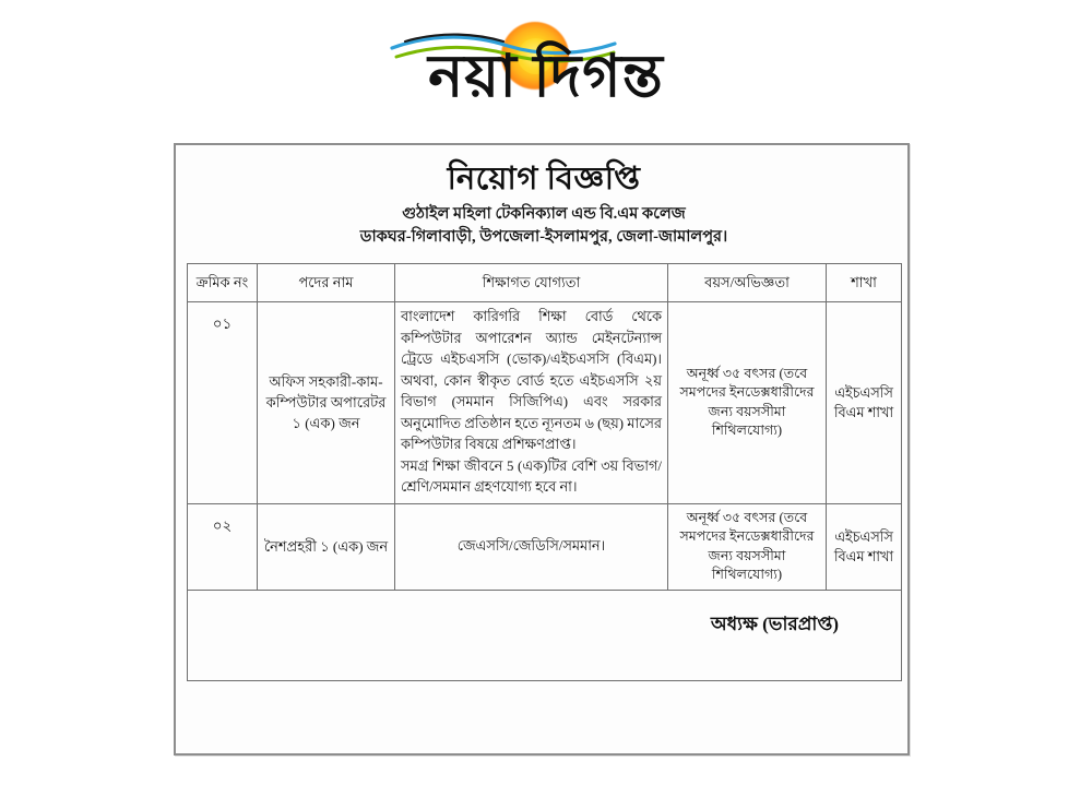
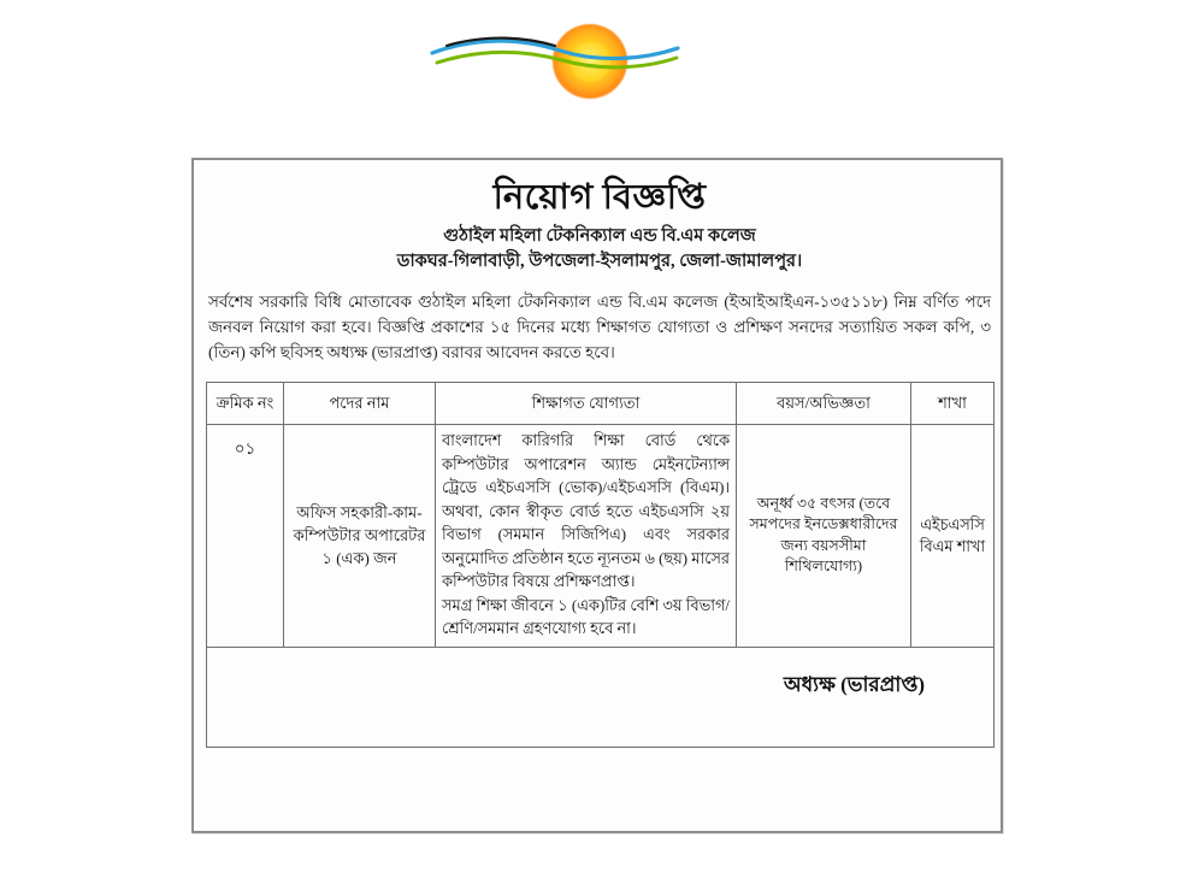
- নয়া দিগন্ত
  নিয়োগ বিজ্ঞপ্তি
  গুঠাইল মহিলা টেকনিক্যাল এন্ড বি.এম কলেজ
  ডাকঘর-গিলাবাড়ী, উপজেলা-ইসলামপুর, জেলা-জামালপুর।
+ সর্বশেষ সরকারি বিধি মোতাবেক গুঠাইল মহিলা টেকনিক্যাল এন্ড বি.এম কলেজ (ইআইআইএন-১৩৫১১৮) নিম্ন বর্ণিত পদে জনবল নিয়োগ করা হবে। বিজ্ঞপ্তি প্রকাশের ১৫ দিনের মধ্যে শিক্ষাগত যোগ্যতা ও প্রশিক্ষণ সনদের সত্যায়িত সকল কপি, ৩ (তিন) কপি ছবিসহ অধ্যক্ষ (ভারপ্রাপ্ত) বরাবর আবেদন করতে হবে।
  ক্রমিক নং	পদের নাম	শিক্ষাগত যোগ্যতা	বয়স/অভিজ্ঞতা	শাখা
- ০১	অফিস সহকারী-কাম-কম্পিউটার অপারেটর ১ (এক) জন	বাংলাদেশ কারিগরি শিক্ষা বোর্ড থেকে কম্পিউটার অপারেশন অ্যান্ড মেইনটেন্যান্স ট্রেডে এইচএসসি (ভোক)/এইচএসসি (বিএম)। অথবা, কোন স্বীকৃত বোর্ড হতে এইচএসসি ২য় বিভাগ (সমমান সিজিপিএ) এবং সরকার অনুমোদিত প্রতিষ্ঠান হতে ন্যূনতম ৬ (ছয়) মাসের কম্পিউটার বিষয়ে প্রশিক্ষণপ্রাপ্ত। সমগ্র শিক্ষা জীবনে 5 (এক)টির বেশি ৩য় বিভাগ/শ্রেণি/সমমান গ্রহণযোগ্য হবে না।	অনূর্ধ্ব ৩৫ বৎসর (তবে সমপদের ইনডেক্সধারীদের জন্য বয়সসীমা শিথিলযোগ্য)	এইচএসসি বিএম শাখা
+ ০১	অফিস সহকারী-কাম-কম্পিউটার অপারেটর ১ (এক) জন	বাংলাদেশ কারিগরি শিক্ষা বোর্ড থেকে কম্পিউটার অপারেশন অ্যান্ড মেইনটেন্যান্স ট্রেডে এইচএসসি (ভোক)/এইচএসসি (বিএম)। অথবা, কোন স্বীকৃত বোর্ড হতে এইচএসসি ২য় বিভাগ (সমমান সিজিপিএ) এবং সরকার অনুমোদিত প্রতিষ্ঠান হতে ন্যূনতম ৬ (ছয়) মাসের কম্পিউটার বিষয়ে প্রশিক্ষণপ্রাপ্ত। সমগ্র শিক্ষা জীবনে ১ (এক)টির বেশি ৩য় বিভাগ/শ্রেণি/সমমান গ্রহণযোগ্য হবে না।	অনূর্ধ্ব ৩৫ বৎসর (তবে সমপদের ইনডেক্সধারীদের জন্য বয়সসীমা শিথিলযোগ্য)	এইচএসসি বিএম শাখা
- ০২	নৈশপ্রহরী ১ (এক) জন	জেএসসি/জেডিসি/সমমান।	অনূর্ধ্ব ৩৫ বৎসর (তবে সমপদের ইনডেক্সধারীদের জন্য বয়সসীমা শিথিলযোগ্য)	এইচএসসি বিএম শাখা
  অধ্যক্ষ (ভারপ্রাপ্ত)
